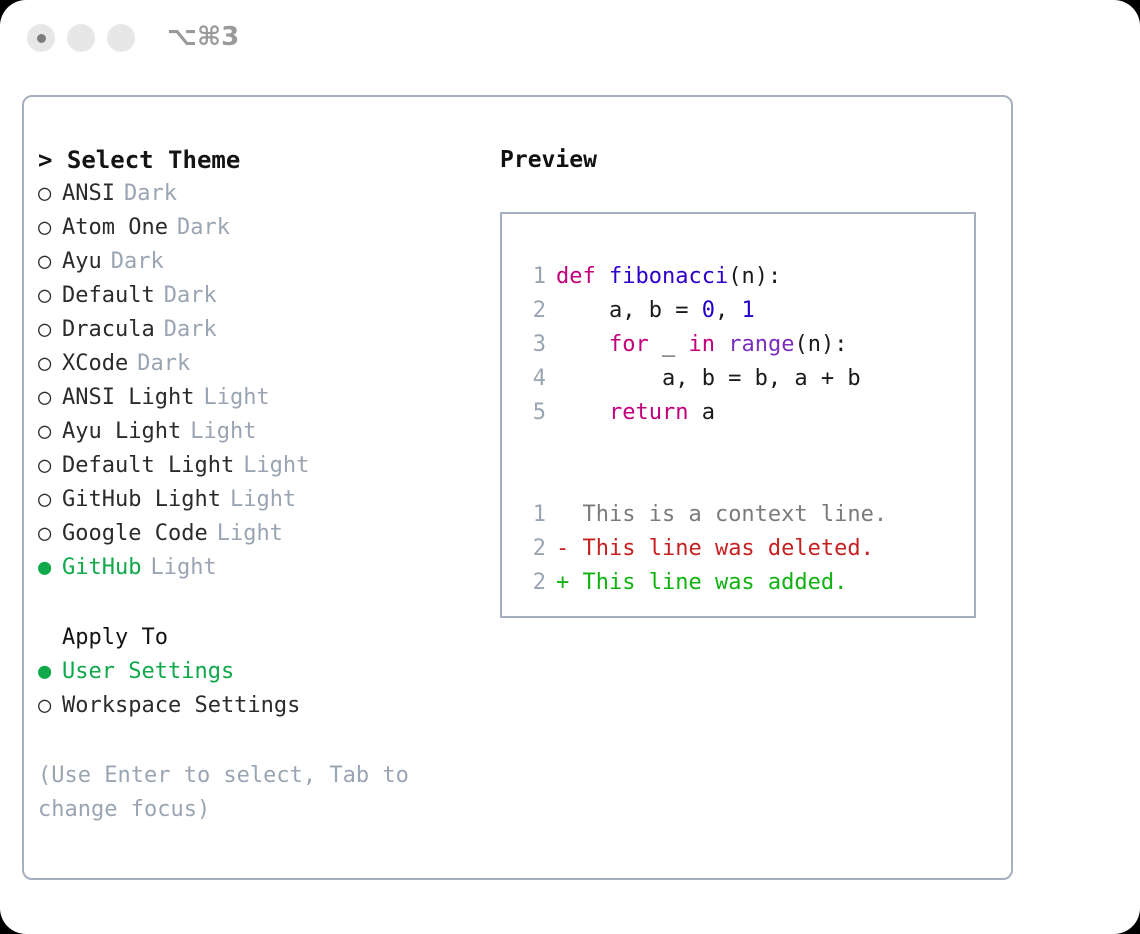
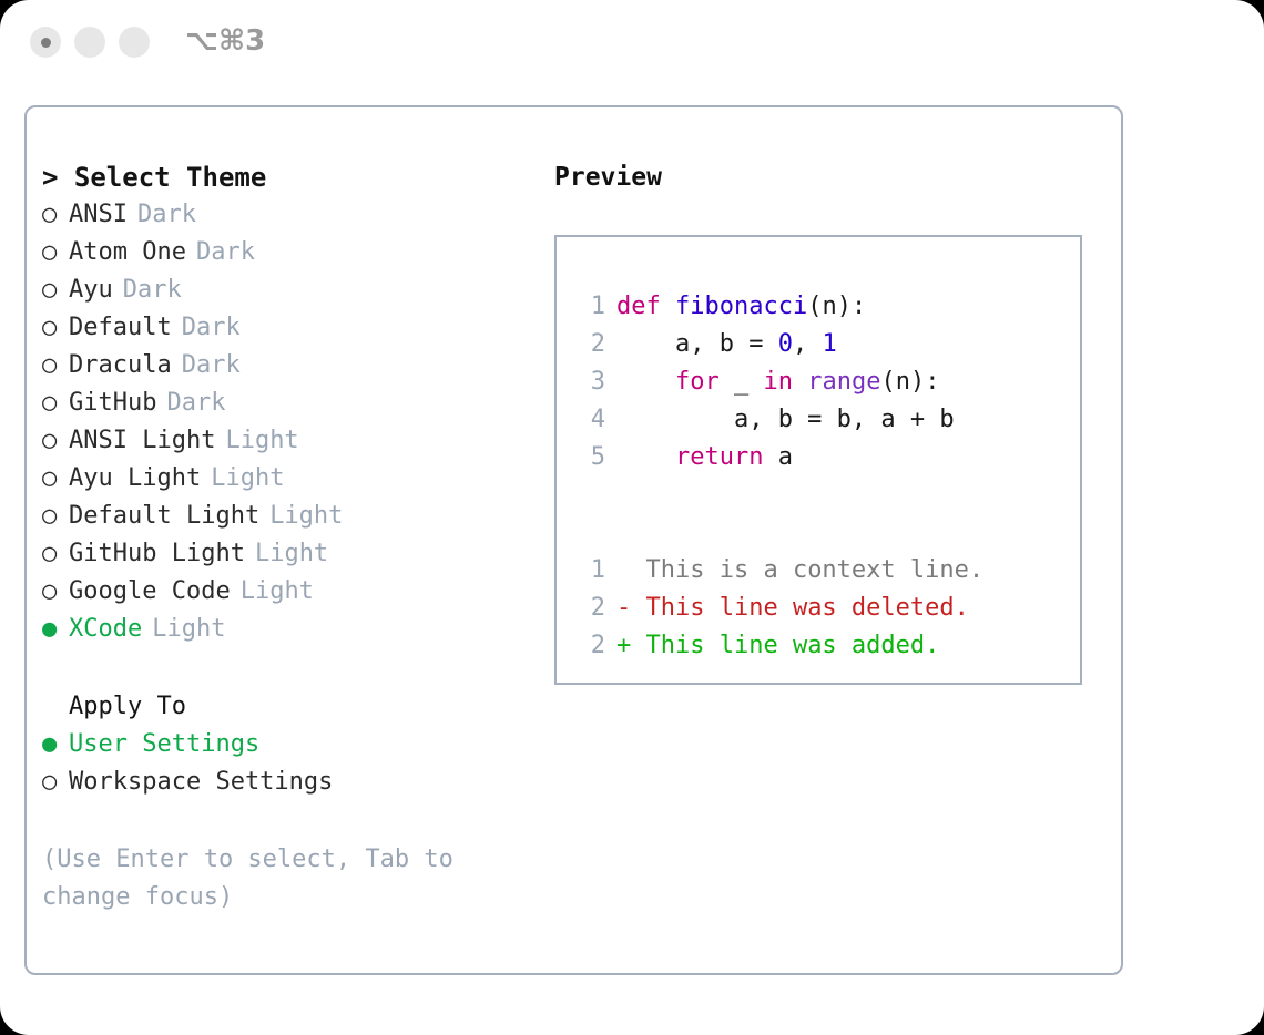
  ⌥⌘3
  > Select Theme
  ○
  ANSI
  Dark
  ○
  Atom One
  Dark
  ○
  Ayu
  Dark
  ○
  Default
  Dark
  ○
  Dracula
  Dark
  ○
- XCode
+ GitHub
  Dark
  ○
  ANSI Light
  Light
  ○
  Ayu Light
  Light
  ○
  Default Light
  Light
  ○
  GitHub Light
  Light
  ○
  Google Code
  Light
  ●
- GitHub
+ XCode
  Light
  Apply To
  ●
  User Settings
  ○
  Workspace Settings
  (Use Enter to select, Tab to change focus)
  Preview
  1
  def fibonacci(n):
  2
  a, b = 0, 1
  3
  for _ in range(n):
  4
  a, b = b, a + b
  5
  return a
  1
  This is a context line.
  2
  -
  This line was deleted.
  2
  +
  This line was added.
